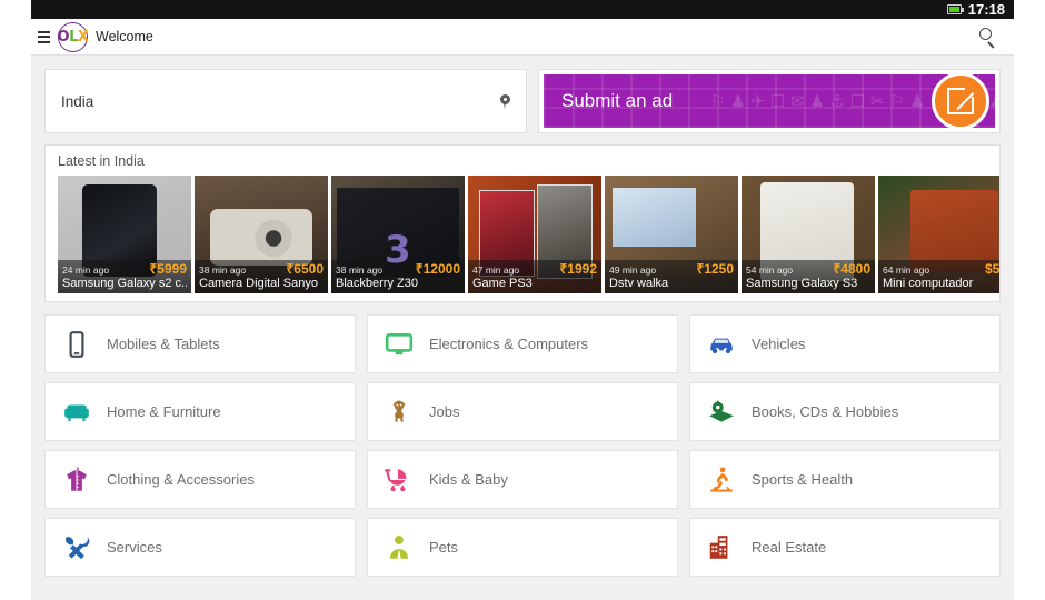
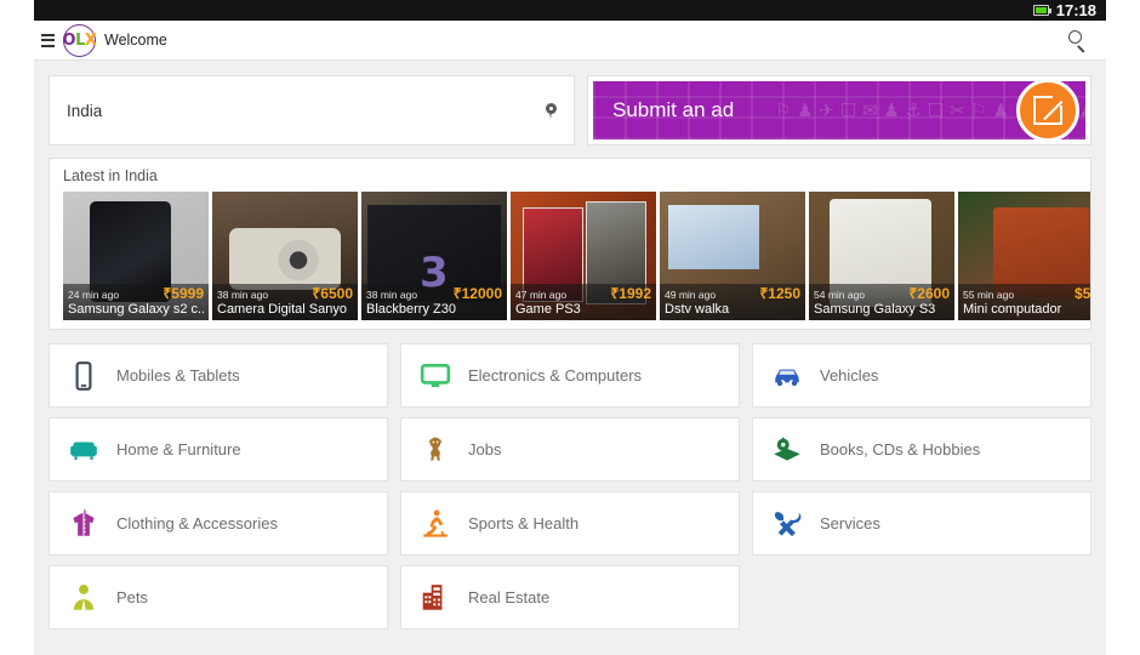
  17:18
  O
  L
  X
  Welcome
  India
  Submit an ad
  Latest in India
  24 min ago
  ₹5999
  Samsung Galaxy s2 c..
  38 min ago
  ₹6500
  Camera Digital Sanyo
  3
  38 min ago
  ₹12000
  Blackberry Z30
  47 min ago
  ₹1992
  Game PS3
  49 min ago
  ₹1250
  Dstv walka
  54 min ago
- ₹4800
+ ₹2600
  Samsung Galaxy S3
- 64 min ago
+ 55 min ago
  Mini computador
  Mobiles & Tablets
  Electronics & Computers
  Vehicles
  Home & Furniture
  Jobs
  Books, CDs & Hobbies
  Clothing & Accessories
- Kids & Baby
  Sports & Health
  Services
  Pets
  Real Estate
